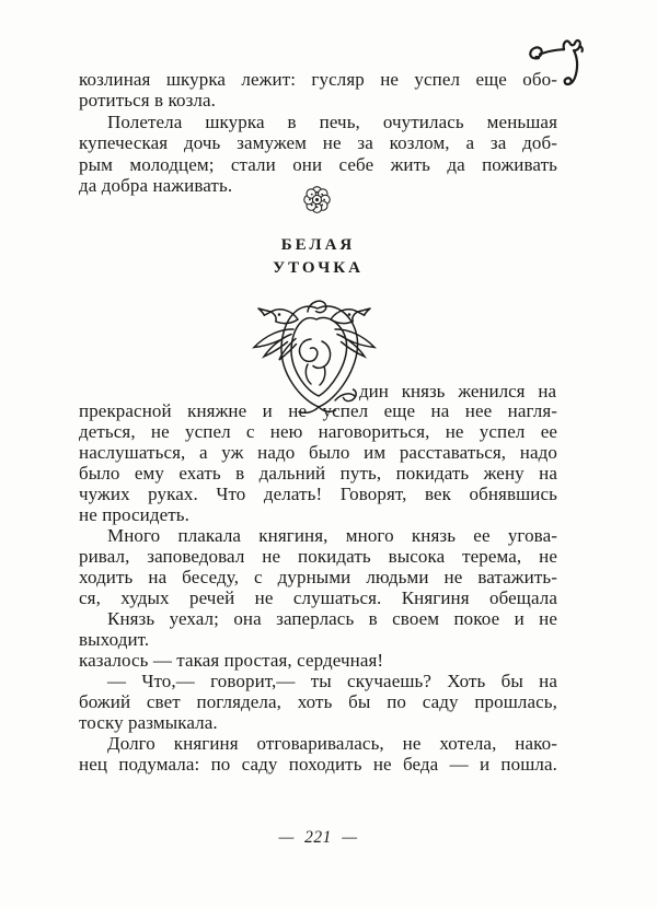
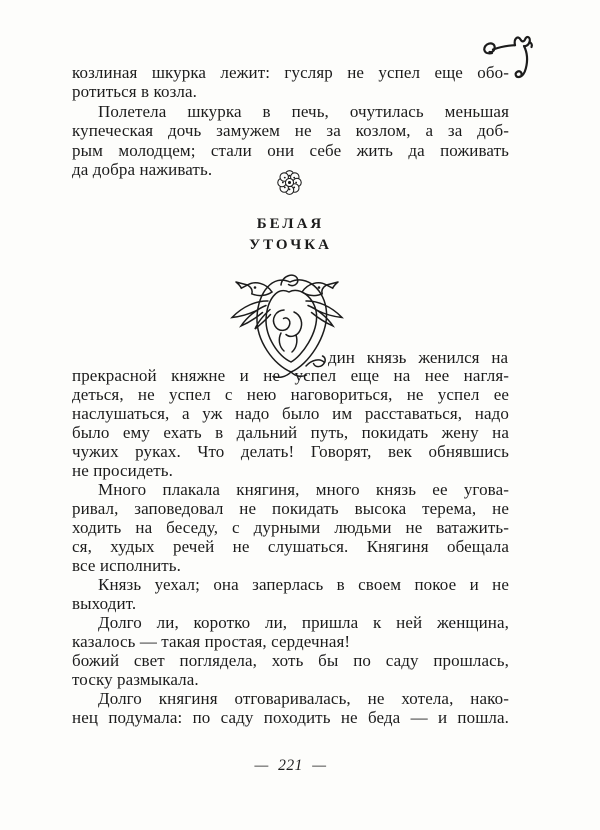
  козлиная шкурка лежит: гусляр не успел еще обо-
  ротиться в козла.
  Полетела шкурка в печь, очутилась меньшая
  купеческая дочь замужем не за козлом, а за доб-
  рым молодцем; стали они себе жить да поживать
  да добра наживать.
  БЕЛАЯ
  УТОЧКА
  дин князь женился на
  прекрасной княжне и не успел еще на нее нагля-
  деться, не успел с нею наговориться, не успел ее
  наслушаться, а уж надо было им расставаться, надо
  было ему ехать в дальний путь, покидать жену на
  чужих руках. Что делать! Говорят, век обнявшись
  не просидеть.
  Много плакала княгиня, много князь ее угова-
  ривал, заповедовал не покидать высока терема, не
  ходить на беседу, с дурными людьми не ватажить-
  ся, худых речей не слушаться. Княгиня обещала
+ все исполнить.
  Князь уехал; она заперлась в своем покое и не
  выходит.
+ Долго ли, коротко ли, пришла к ней женщина,
  казалось — такая простая, сердечная!
- — Что,— говорит,— ты скучаешь? Хоть бы на
  божий свет поглядела, хоть бы по саду прошлась,
  тоску размыкала.
  Долго княгиня отговаривалась, не хотела, нако-
  нец подумала: по саду походить не беда — и пошла.
  — 221 —
